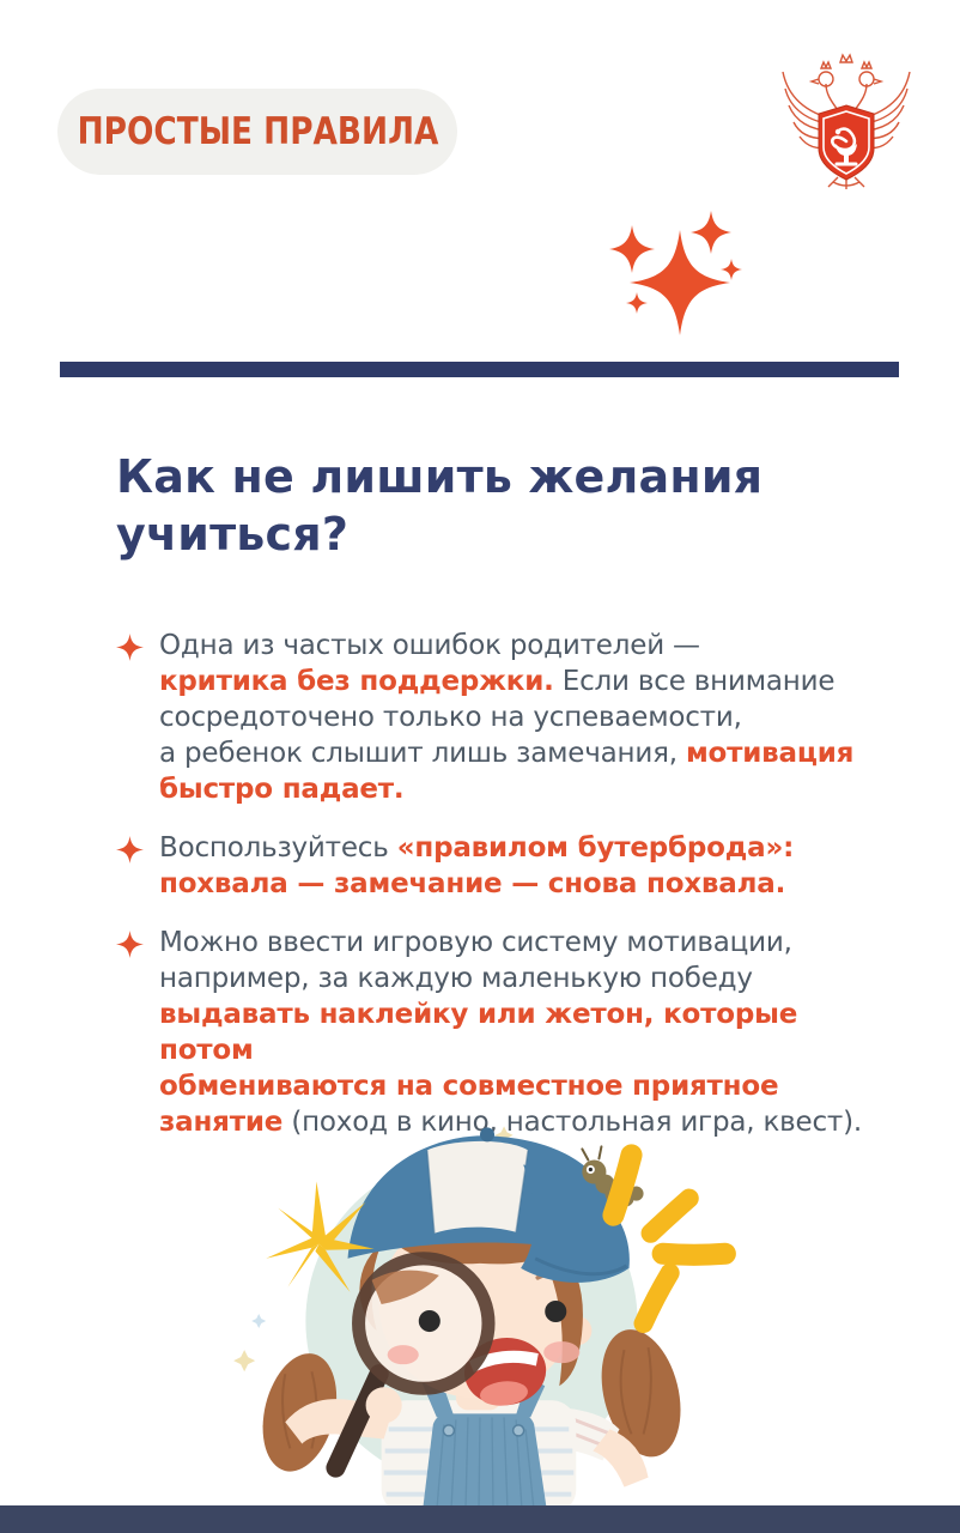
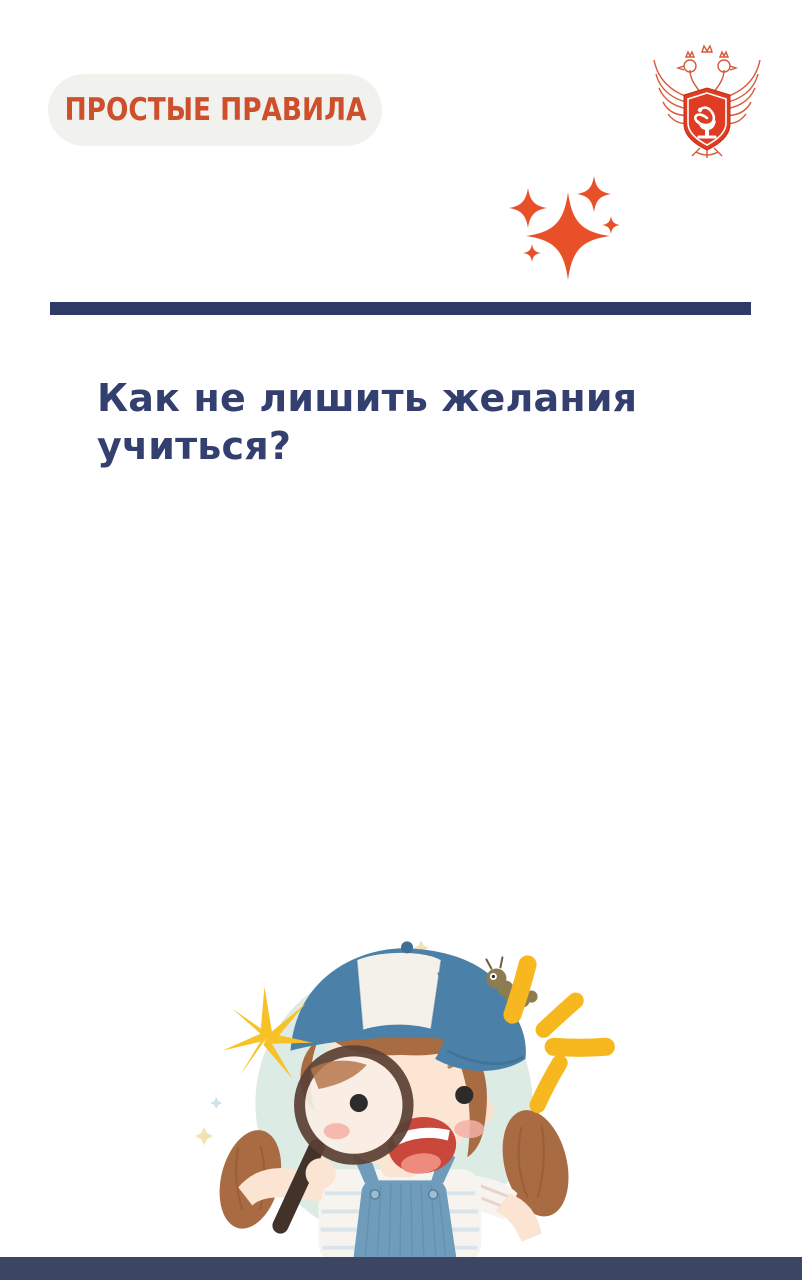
  ПРОСТЫЕ ПРАВИЛА
  Как не лишить желания
  учиться?
- Одна из частых ошибок родителей —
- критика без поддержки. Если все внимание
- сосредоточено только на успеваемости,
- а ребенок слышит лишь замечания, мотивация
- быстро падает.
- Воспользуйтесь «правилом бутерброда»:
- похвала — замечание — снова похвала.
- Можно ввести игровую систему мотивации,
- например, за каждую маленькую победу
- выдавать наклейку или жетон, которые потом
- обмениваются на совместное приятное
- занятие (поход в кино, настольная игра, квест).
